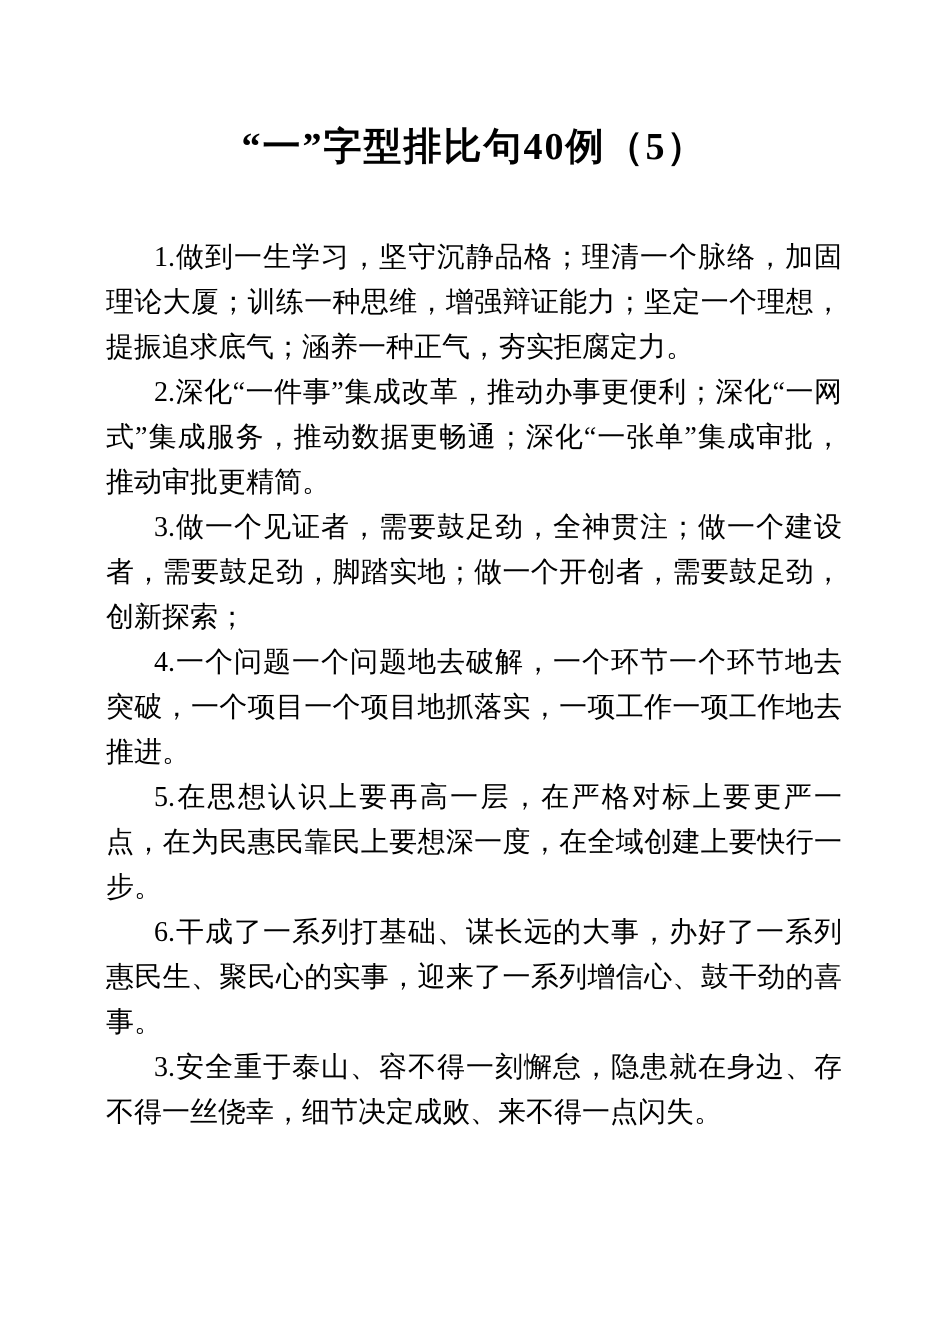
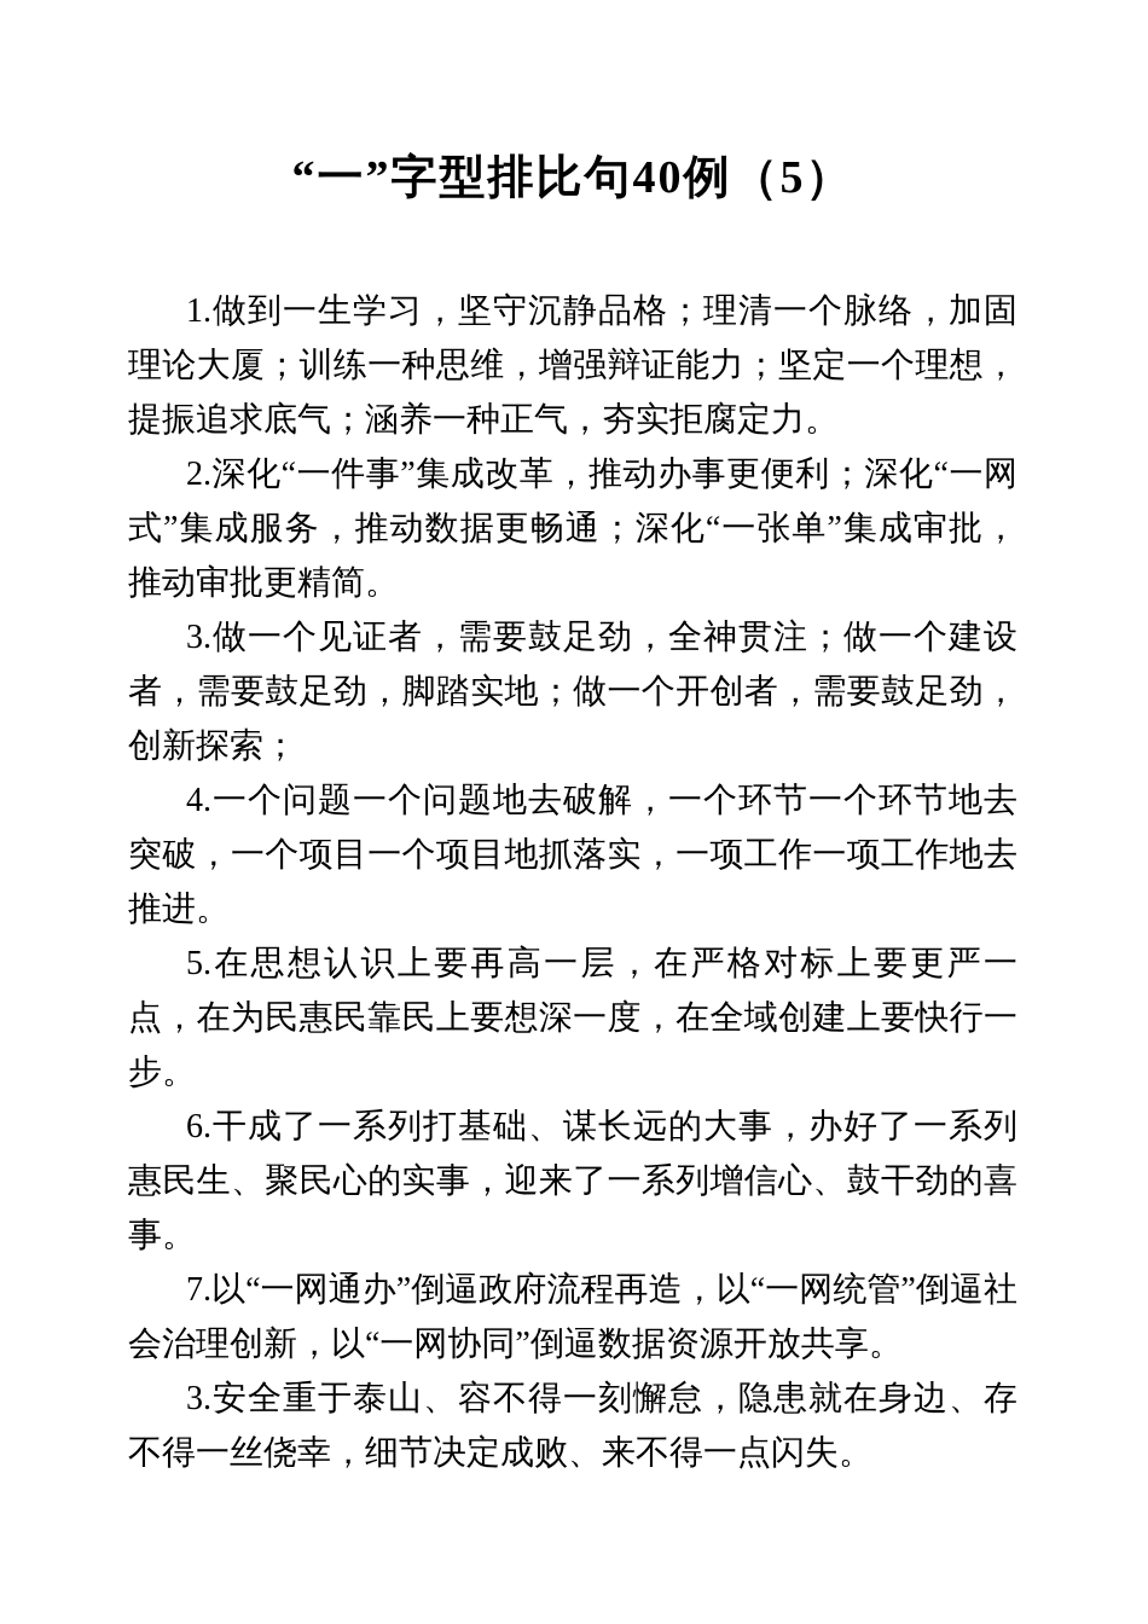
  “一”字型排比句40例（5）
  1.做到一生学习，坚守沉静品格；理清一个脉络，加固理论大厦；训练一种思维，增强辩证能力；坚定一个理想，提振追求底气；涵养一种正气，夯实拒腐定力。
  2.深化“一件事”集成改革，推动办事更便利；深化“一网式”集成服务，推动数据更畅通；深化“一张单”集成审批，推动审批更精简。
  3.做一个见证者，需要鼓足劲，全神贯注；做一个建设者，需要鼓足劲，脚踏实地；做一个开创者，需要鼓足劲，创新探索；
  4.一个问题一个问题地去破解，一个环节一个环节地去突破，一个项目一个项目地抓落实，一项工作一项工作地去推进。
  5.在思想认识上要再高一层，在严格对标上要更严一点，在为民惠民靠民上要想深一度，在全域创建上要快行一步。
  6.干成了一系列打基础、谋长远的大事，办好了一系列惠民生、聚民心的实事，迎来了一系列增信心、鼓干劲的喜事。
+ 7.以“一网通办”倒逼政府流程再造，以“一网统管”倒逼社会治理创新，以“一网协同”倒逼数据资源开放共享。
  3.安全重于泰山、容不得一刻懈怠，隐患就在身边、存不得一丝侥幸，细节决定成败、来不得一点闪失。
